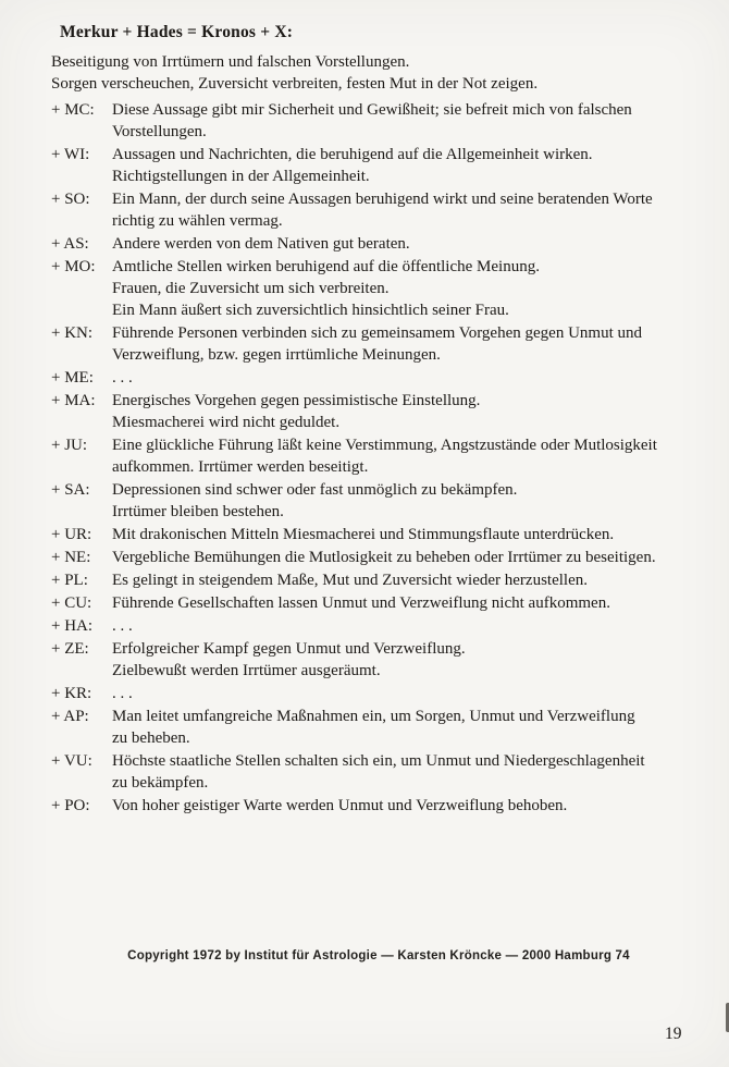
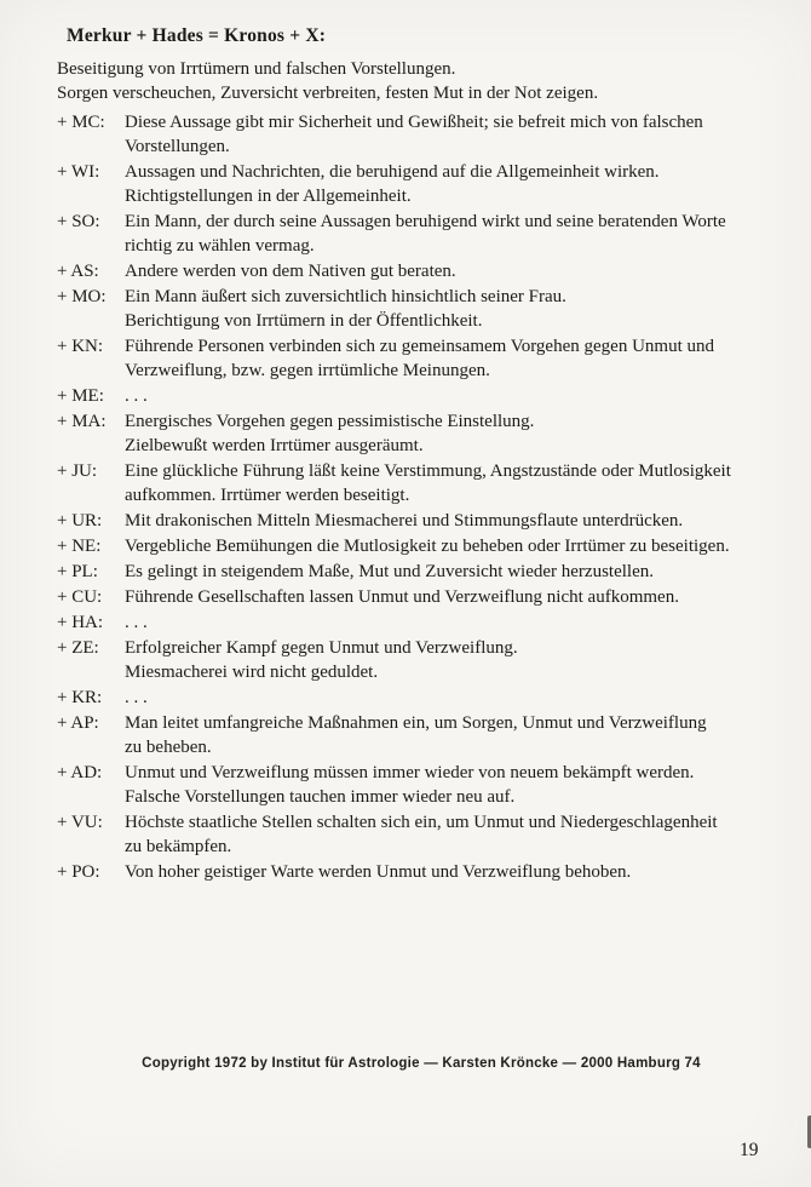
  Merkur + Hades = Kronos + X:
  Beseitigung von Irrtümern und falschen Vorstellungen.
  Sorgen verscheuchen, Zuversicht verbreiten, festen Mut in der Not zeigen.
  + MC:
  Diese Aussage gibt mir Sicherheit und Gewißheit; sie befreit mich von falschen
  Vorstellungen.
  + WI:
  Aussagen und Nachrichten, die beruhigend auf die Allgemeinheit wirken.
  Richtigstellungen in der Allgemeinheit.
  + SO:
  Ein Mann, der durch seine Aussagen beruhigend wirkt und seine beratenden Worte
  richtig zu wählen vermag.
  + AS:
  Andere werden von dem Nativen gut beraten.
  + MO:
- Amtliche Stellen wirken beruhigend auf die öffentliche Meinung.
- Frauen, die Zuversicht um sich verbreiten.
  Ein Mann äußert sich zuversichtlich hinsichtlich seiner Frau.
+ Berichtigung von Irrtümern in der Öffentlichkeit.
  + KN:
  Führende Personen verbinden sich zu gemeinsamem Vorgehen gegen Unmut und
  Verzweiflung, bzw. gegen irrtümliche Meinungen.
  + ME:
  . . .
  + MA:
  Energisches Vorgehen gegen pessimistische Einstellung.
- Miesmacherei wird nicht geduldet.
+ Zielbewußt werden Irrtümer ausgeräumt.
  + JU:
  Eine glückliche Führung läßt keine Verstimmung, Angstzustände oder Mutlosigkeit
  aufkommen. Irrtümer werden beseitigt.
- + SA:
- Depressionen sind schwer oder fast unmöglich zu bekämpfen.
- Irrtümer bleiben bestehen.
  + UR:
  Mit drakonischen Mitteln Miesmacherei und Stimmungsflaute unterdrücken.
  + NE:
  Vergebliche Bemühungen die Mutlosigkeit zu beheben oder Irrtümer zu beseitigen.
  + PL:
  Es gelingt in steigendem Maße, Mut und Zuversicht wieder herzustellen.
  + CU:
  Führende Gesellschaften lassen Unmut und Verzweiflung nicht aufkommen.
  + HA:
  . . .
  + ZE:
  Erfolgreicher Kampf gegen Unmut und Verzweiflung.
- Zielbewußt werden Irrtümer ausgeräumt.
+ Miesmacherei wird nicht geduldet.
  + KR:
  . . .
  + AP:
  Man leitet umfangreiche Maßnahmen ein, um Sorgen, Unmut und Verzweiflung
  zu beheben.
+ + AD:
+ Unmut und Verzweiflung müssen immer wieder von neuem bekämpft werden.
+ Falsche Vorstellungen tauchen immer wieder neu auf.
  + VU:
  Höchste staatliche Stellen schalten sich ein, um Unmut und Niedergeschlagenheit
  zu bekämpfen.
  + PO:
  Von hoher geistiger Warte werden Unmut und Verzweiflung behoben.
  Copyright 1972 by Institut für Astrologie — Karsten Kröncke — 2000 Hamburg 74
  19
